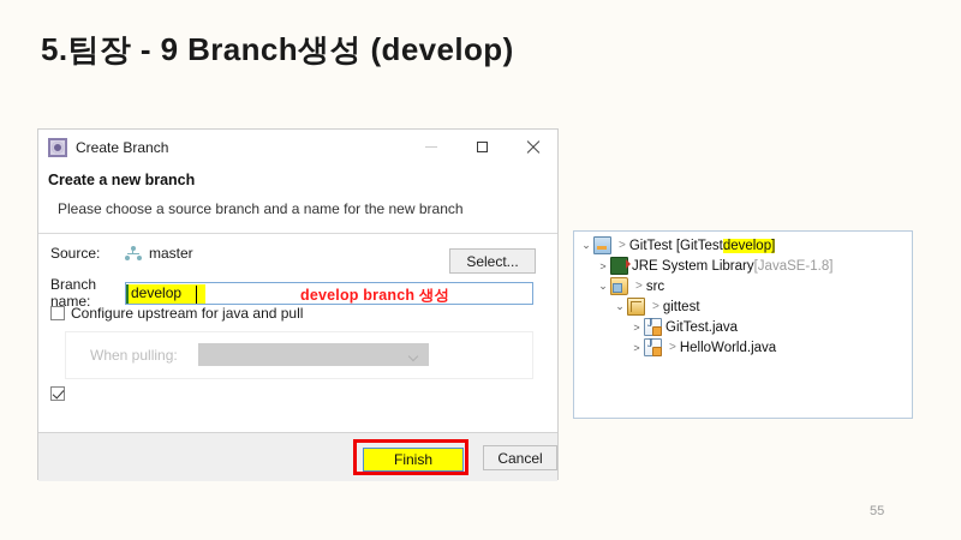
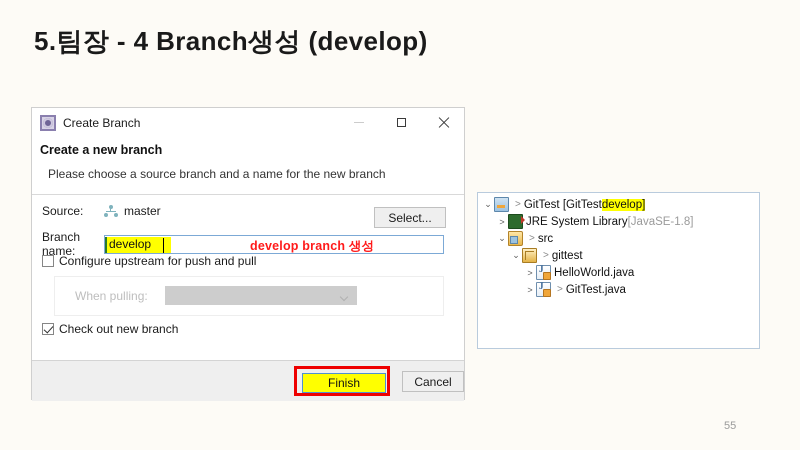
- 5.팀장 - 9 Branch생성 (develop)
+ 5.팀장 - 4 Branch생성 (develop)
  Create Branch
  Create a new branch
  Please choose a source branch and a name for the new branch
  Source:
  master
  Select...
  Branch name:
  develop
  develop branch 생성
- Configure upstream for java and pull
+ Configure upstream for push and pull
  When pulling:
+ Check out new branch
  Finish
  Cancel
  ⌄
  >
  GitTest [GitTest
  develop]
  >
  JRE System Library
  [JavaSE-1.8]
  ⌄
  >
  src
  ⌄
  >
  gittest
  >
- GitTest.java
+ HelloWorld.java
  >
  >
- HelloWorld.java
+ GitTest.java
  55
